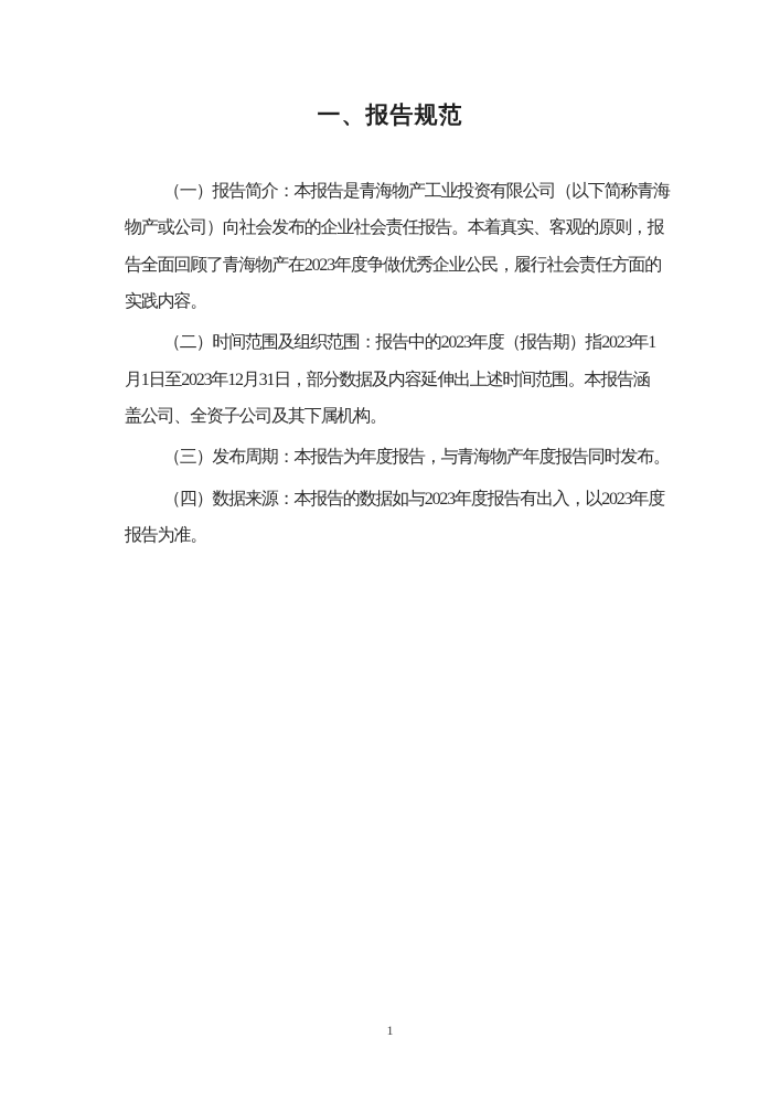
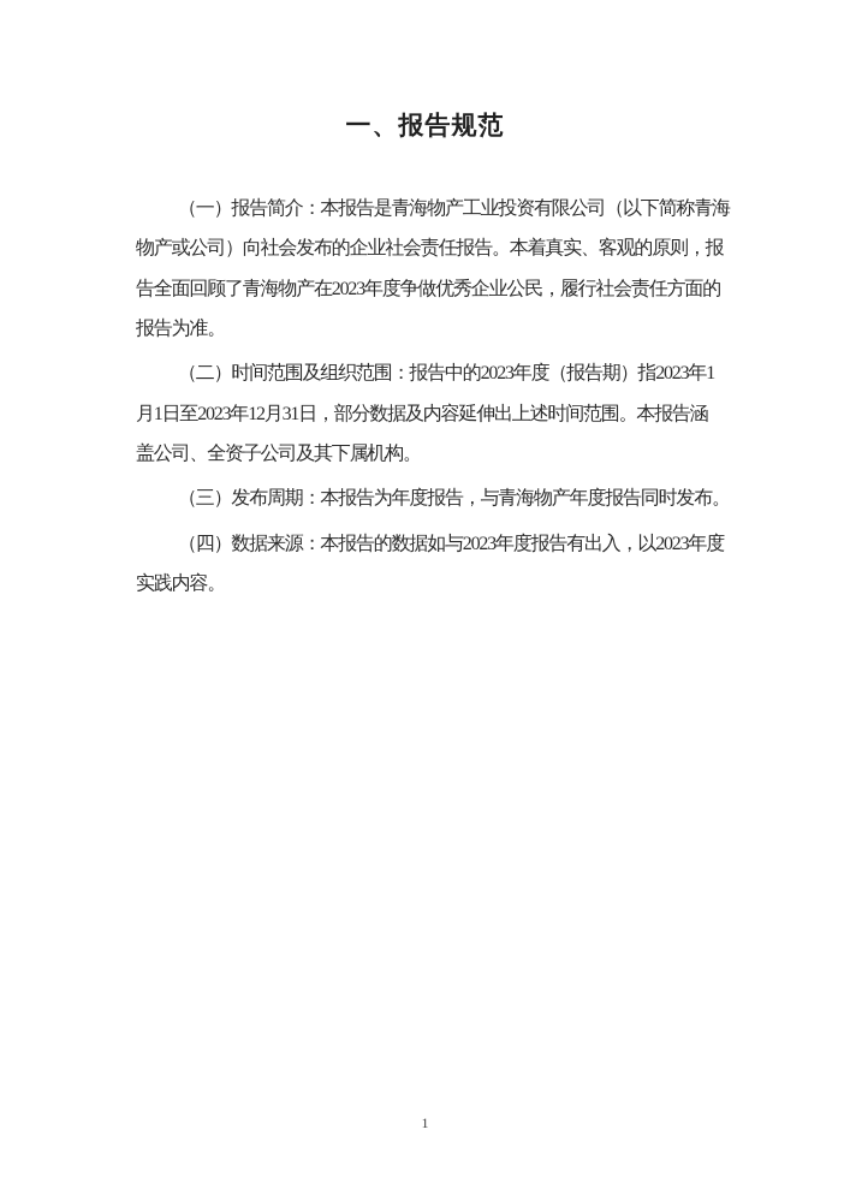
  一、报告规范
  （一）报告简介：本报告是青海物产工业投资有限公司（以下简称青海
  物产或公司）向社会发布的企业社会责任报告。本着真实、客观的原则，报
  告全面回顾了青海物产在2023年度争做优秀企业公民，履行社会责任方面的
- 实践内容。
+ 报告为准。
  （二）时间范围及组织范围：报告中的2023年度（报告期）指2023年1
  月1日至2023年12月31日，部分数据及内容延伸出上述时间范围。本报告涵
  盖公司、全资子公司及其下属机构。
  （三）发布周期：本报告为年度报告，与青海物产年度报告同时发布。
  （四）数据来源：本报告的数据如与2023年度报告有出入，以2023年度
- 报告为准。
+ 实践内容。
  1
